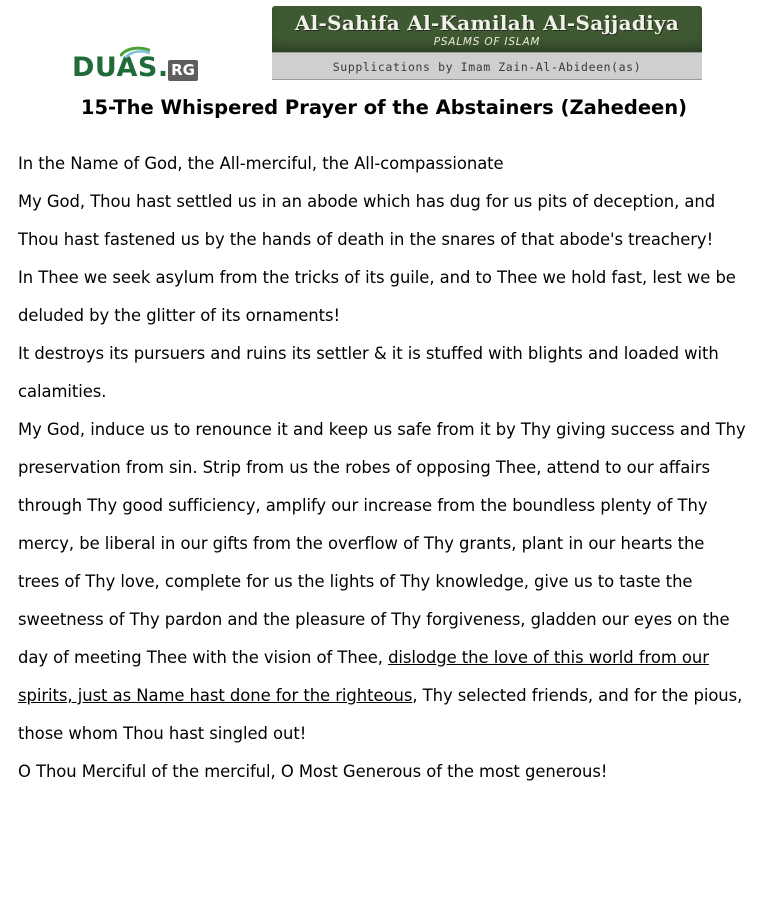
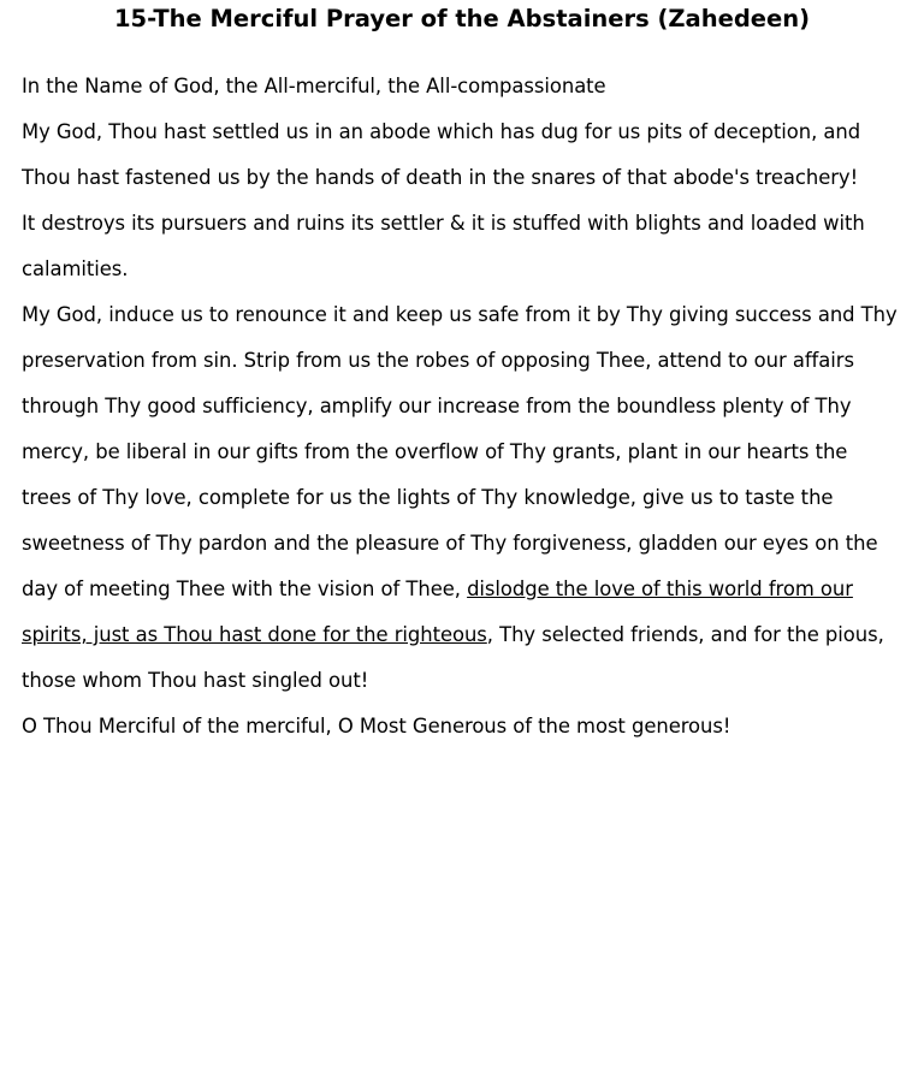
- DUAS
- .
- RG
- Al-Sahifa Al-Kamilah Al-Sajjadiya
- PSALMS OF ISLAM
- Supplications by Imam Zain-Al-Abideen(as)
- 15-The Whispered Prayer of the Abstainers (Zahedeen)
+ 15-The Merciful Prayer of the Abstainers (Zahedeen)
  In the Name of God, the All-merciful, the All-compassionate
  My God, Thou hast settled us in an abode which has dug for us pits of deception, and Thou hast fastened us by the hands of death in the snares of that abode's treachery!
- In Thee we seek asylum from the tricks of its guile, and to Thee we hold fast, lest we be deluded by the glitter of its ornaments!
  It destroys its pursuers and ruins its settler & it is stuffed with blights and loaded with calamities.
- My God, induce us to renounce it and keep us safe from it by Thy giving success and Thy preservation from sin. Strip from us the robes of opposing Thee, attend to our affairs through Thy good sufficiency, amplify our increase from the boundless plenty of Thy mercy, be liberal in our gifts from the overflow of Thy grants, plant in our hearts the trees of Thy love, complete for us the lights of Thy knowledge, give us to taste the sweetness of Thy pardon and the pleasure of Thy forgiveness, gladden our eyes on the day of meeting Thee with the vision of Thee, dislodge the love of this world from our spirits, just as Name hast done for the righteous, Thy selected friends, and for the pious, those whom Thou hast singled out!
+ My God, induce us to renounce it and keep us safe from it by Thy giving success and Thy preservation from sin. Strip from us the robes of opposing Thee, attend to our affairs through Thy good sufficiency, amplify our increase from the boundless plenty of Thy mercy, be liberal in our gifts from the overflow of Thy grants, plant in our hearts the trees of Thy love, complete for us the lights of Thy knowledge, give us to taste the sweetness of Thy pardon and the pleasure of Thy forgiveness, gladden our eyes on the day of meeting Thee with the vision of Thee, dislodge the love of this world from our spirits, just as Thou hast done for the righteous, Thy selected friends, and for the pious, those whom Thou hast singled out!
  O Thou Merciful of the merciful, O Most Generous of the most generous!
